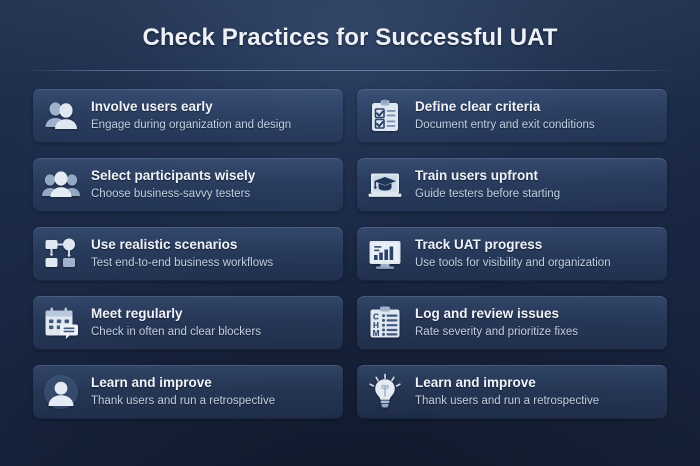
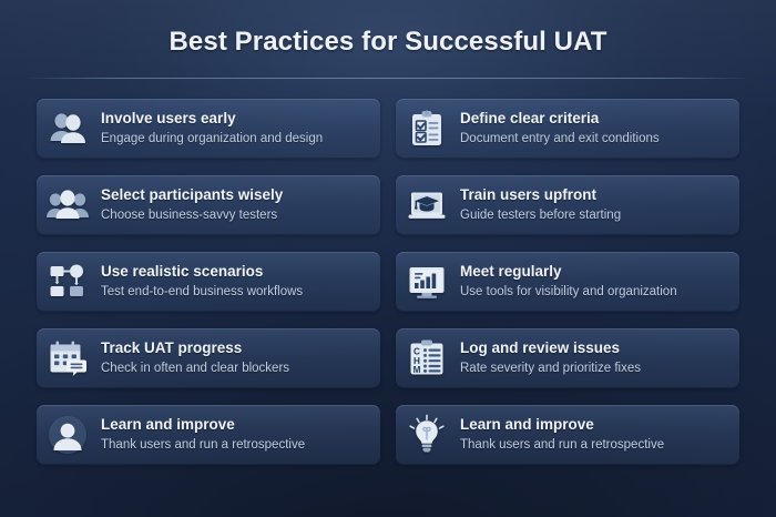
- Check Practices for Successful UAT
+ Best Practices for Successful UAT
  Involve users early
  Engage during organization and design
  Define clear criteria
  Document entry and exit conditions
  Select participants wisely
  Choose business-savvy testers
  Train users upfront
  Guide testers before starting
  Use realistic scenarios
  Test end-to-end business workflows
- Track UAT progress
+ Meet regularly
  Use tools for visibility and organization
- Meet regularly
+ Track UAT progress
  Check in often and clear blockers
  C
  H
  M
  Log and review issues
  Rate severity and prioritize fixes
  Learn and improve
  Thank users and run a retrospective
  Learn and improve
  Thank users and run a retrospective
